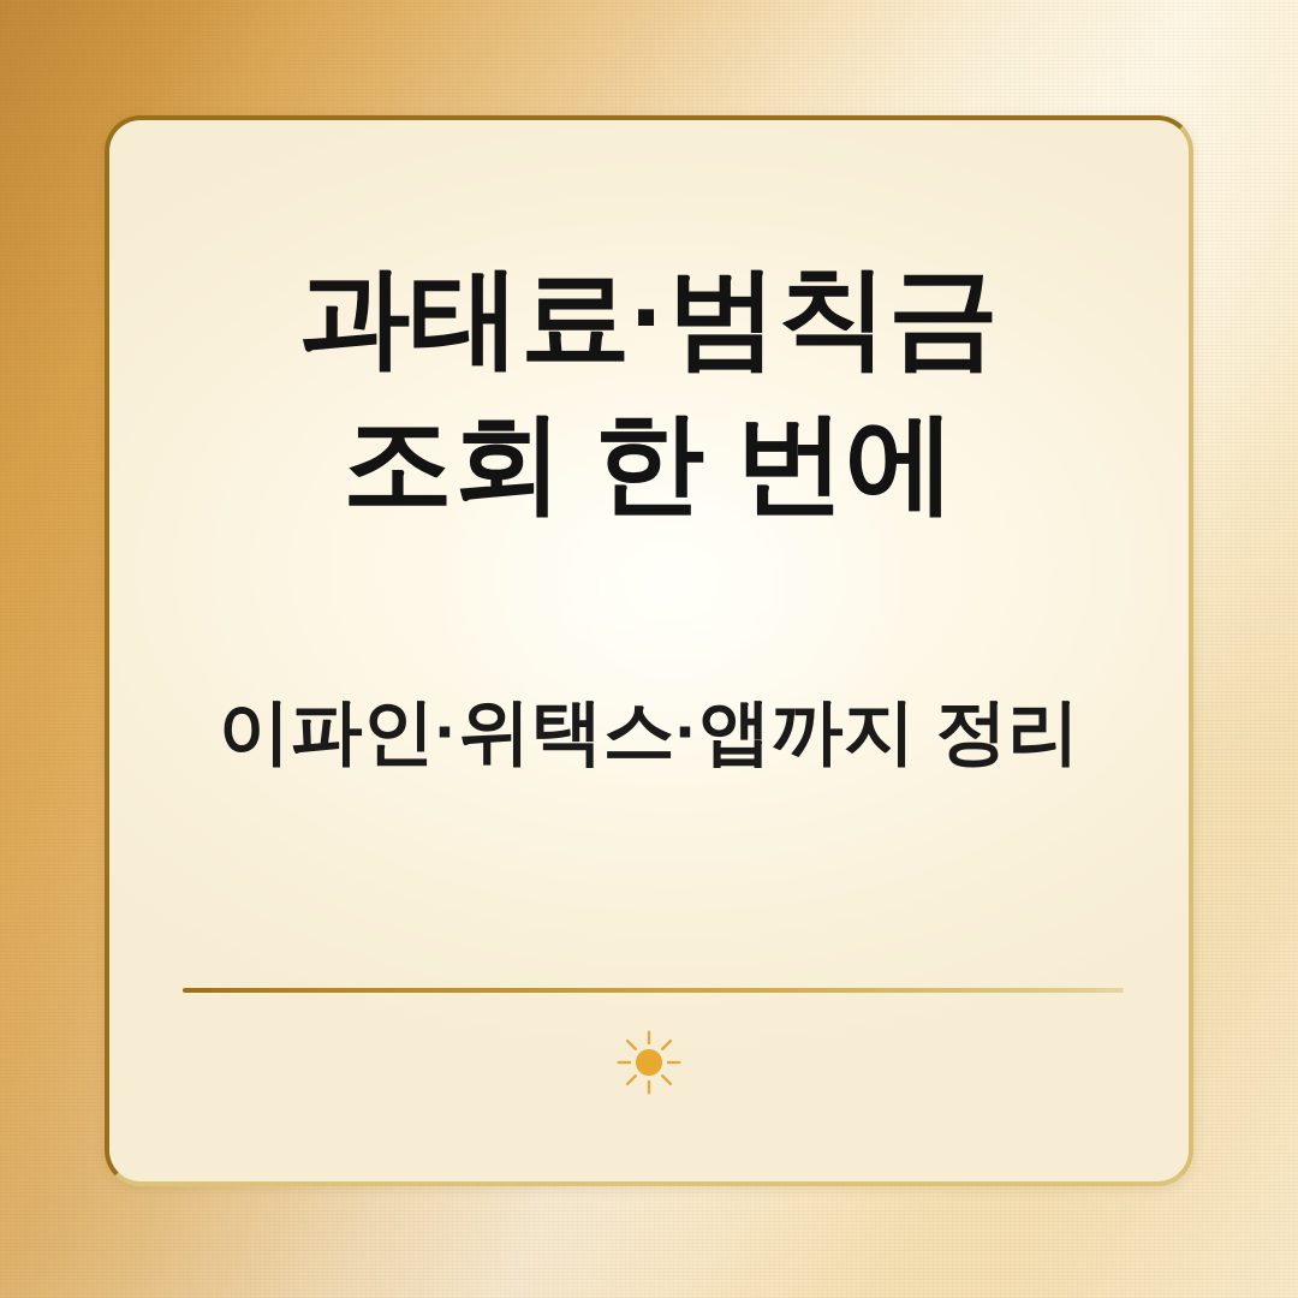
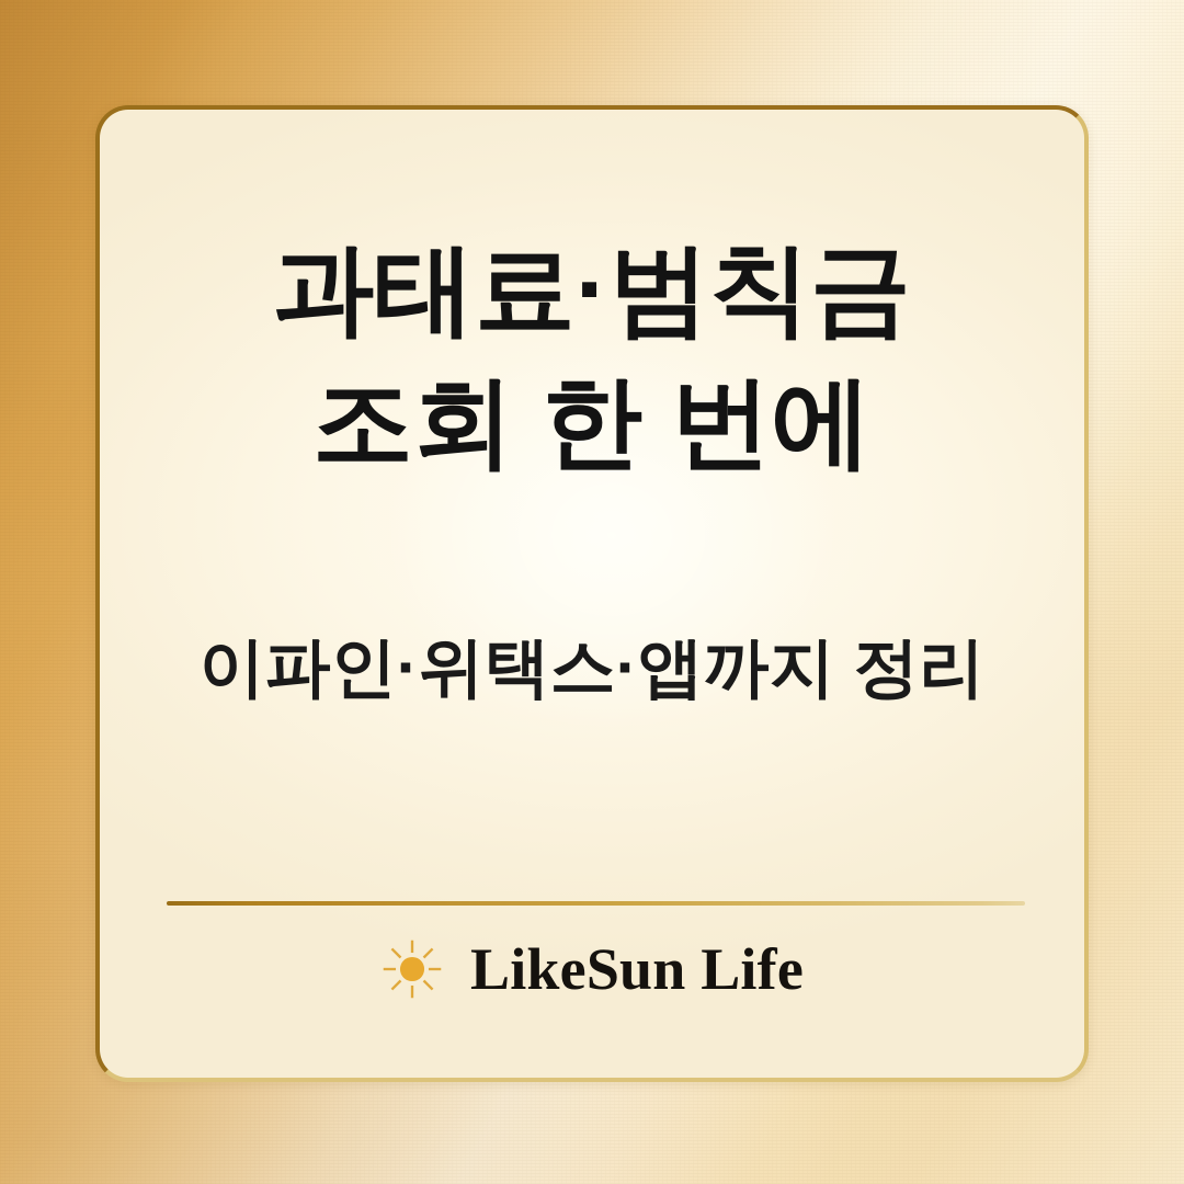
  과태료·범칙금
  조회 한 번에
  이파인·위택스·앱까지 정리
+ LikeSun Life
